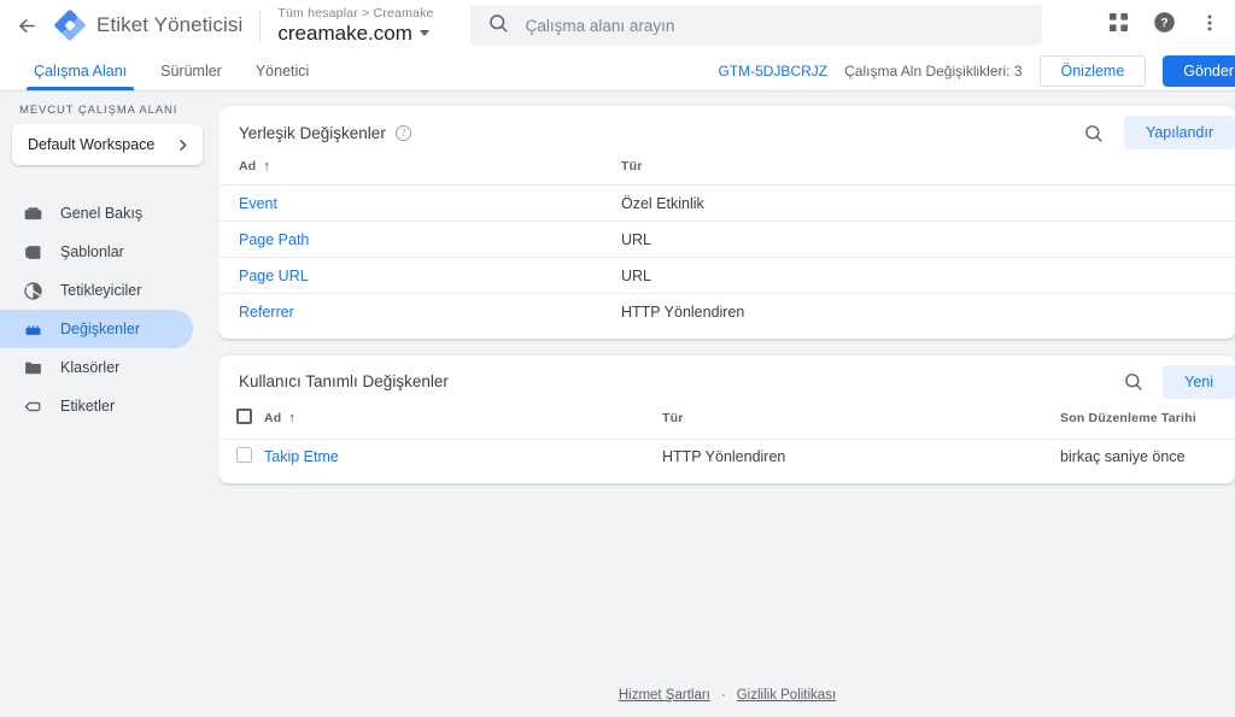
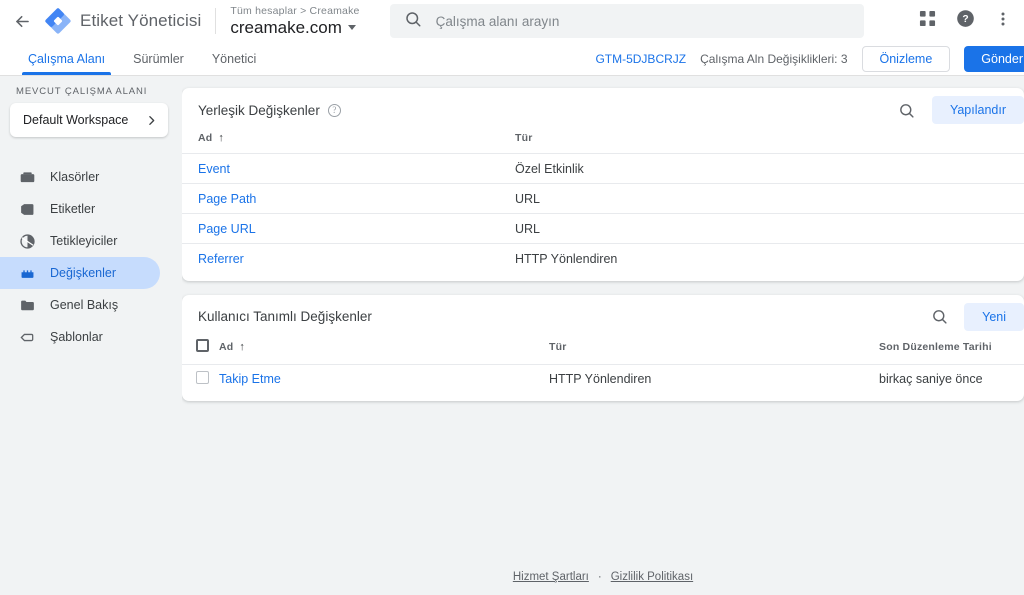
  Etiket Yöneticisi
  Tüm hesaplar > Creamake
  creamake.com
  Çalışma alanı arayın
  ?
  Çalışma Alanı
  Sürümler
  Yönetici
  GTM-5DJBCRJZ
  Çalışma Aln Değişiklikleri: 3
  Önizleme
  Gönder
  MEVCUT ÇALIŞMA ALANI
  Default Workspace
- Genel Bakış
+ Klasörler
- Şablonlar
+ Etiketler
  Tetikleyiciler
  Değişkenler
- Klasörler
+ Genel Bakış
- Etiketler
+ Şablonlar
  Yerleşik Değişkenler
  ?
  Yapılandır
  Ad ↑	Tür
  Event	Özel Etkinlik
  Page Path	URL
  Page URL	URL
  Referrer	HTTP Yönlendiren
  Kullanıcı Tanımlı Değişkenler
  Yeni
  	Ad ↑	Tür	Son Düzenleme Tarihi
  	Takip Etme	HTTP Yönlendiren	birkaç saniye önce
  Hizmet Şartları
  ·
  Gizlilik Politikası
